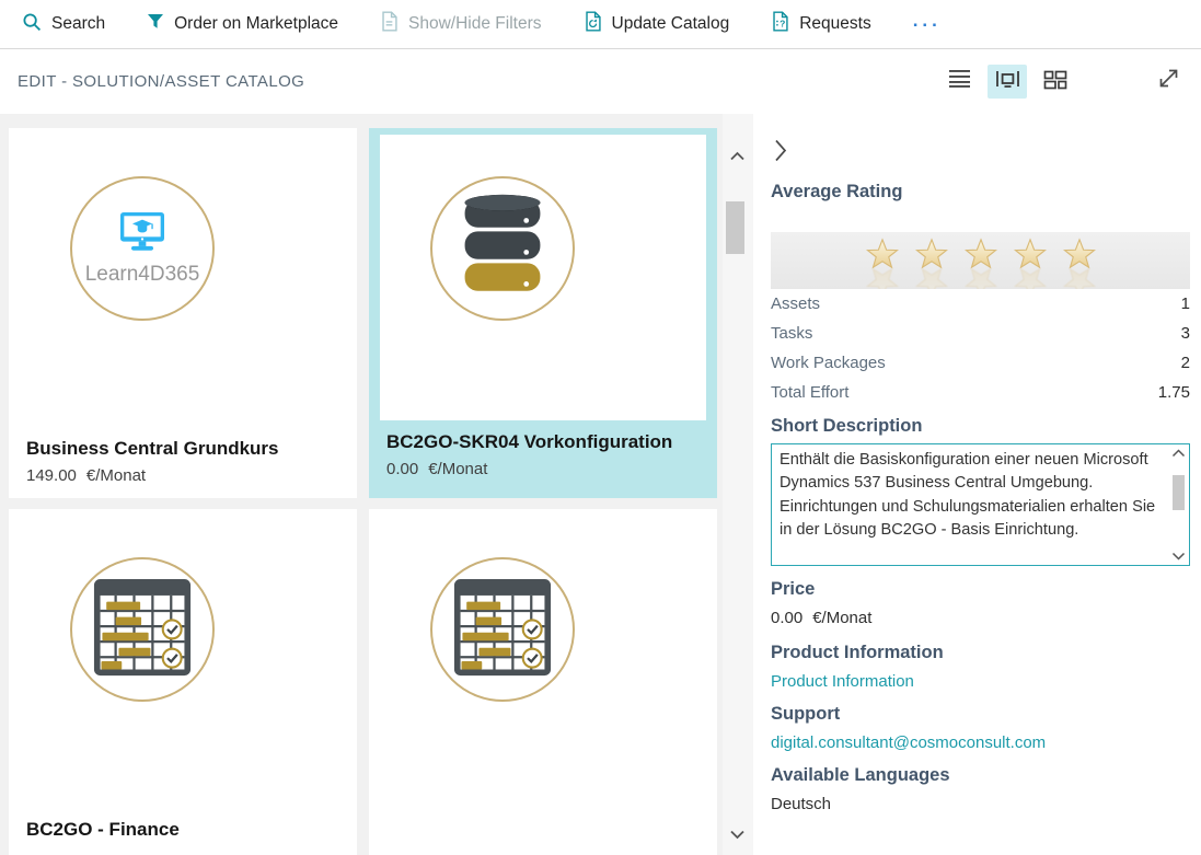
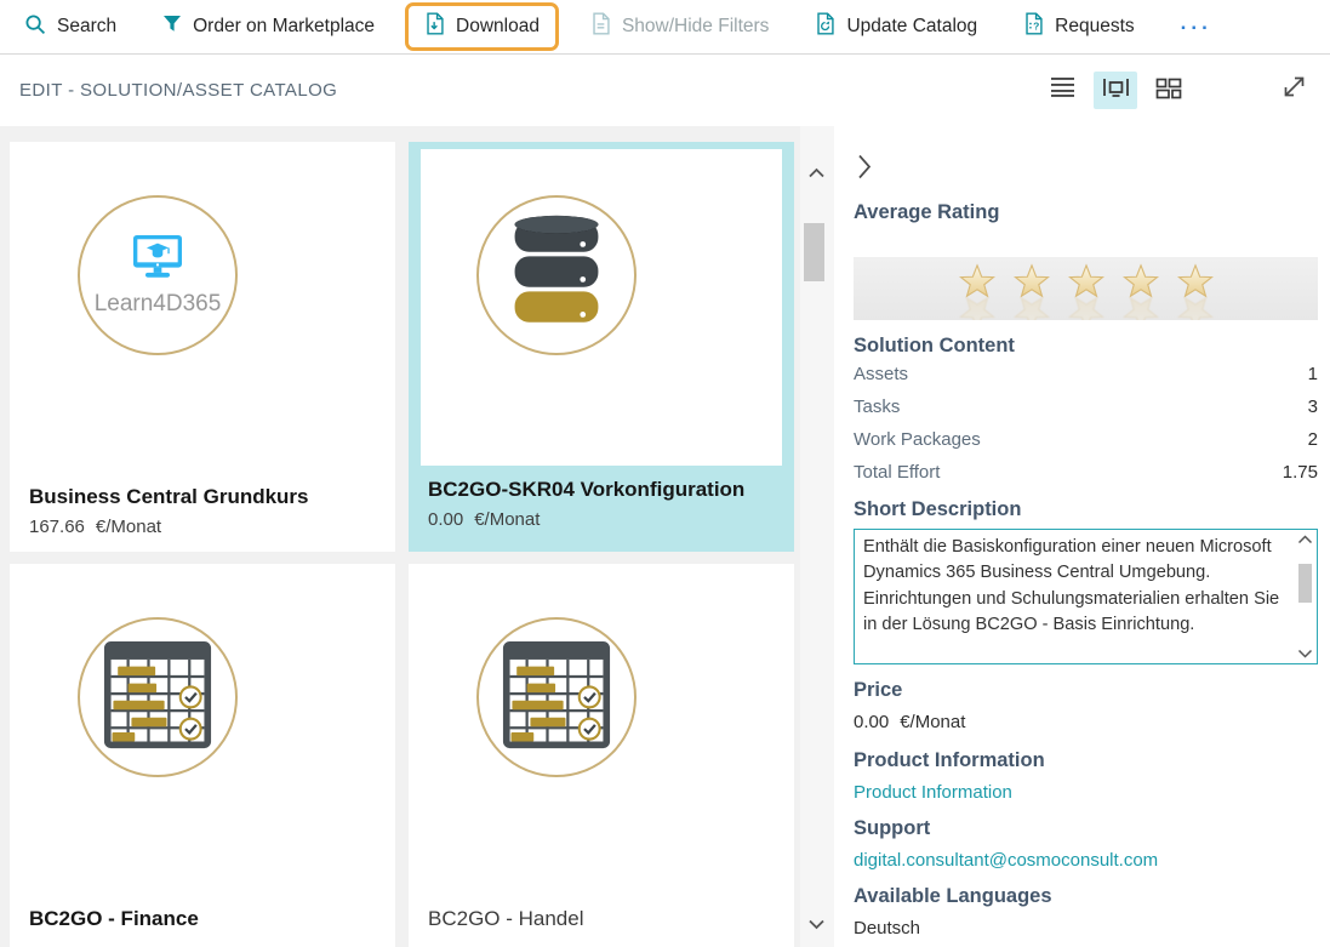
  Search
  Order on Marketplace
+ Download
  Show/Hide Filters
  Update Catalog
  ?
  Requests
  ...
  EDIT - SOLUTION/ASSET CATALOG
  Learn4D365
  Business Central Grundkurs
- 149.00 €/Monat
+ 167.66 €/Monat
  BC2GO-SKR04 Vorkonfiguration
  0.00 €/Monat
  BC2GO - Finance
+ BC2GO - Handel
  Average Rating
+ Solution Content
  Assets
  1
  Tasks
  3
  Work Packages
  2
  Total Effort
  1.75
  Short Description
- Enthält die Basiskonfiguration einer neuen Microsoft Dynamics 537 Business Central Umgebung. Einrichtungen und Schulungsmaterialien erhalten Sie in der Lösung BC2GO - Basis Einrichtung.
+ Enthält die Basiskonfiguration einer neuen Microsoft Dynamics 365 Business Central Umgebung. Einrichtungen und Schulungsmaterialien erhalten Sie in der Lösung BC2GO - Basis Einrichtung.
  Price
  0.00 €/Monat
  Product Information
  Product Information
  Support
  digital.consultant@cosmoconsult.com
  Available Languages
  Deutsch
